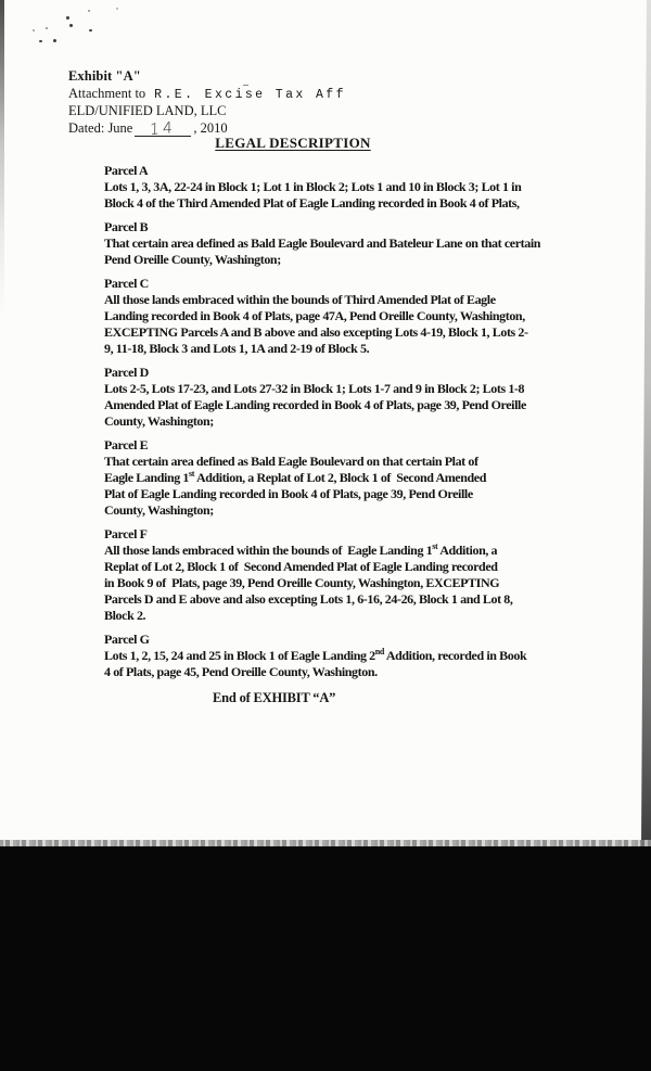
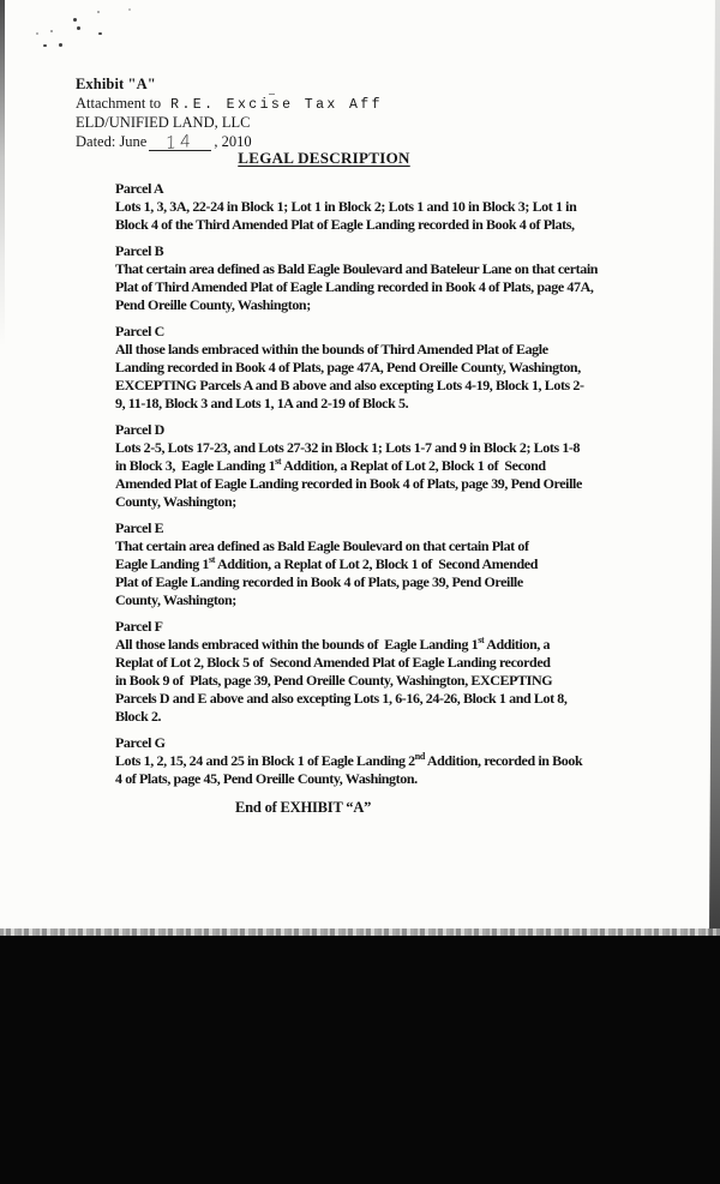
  Exhibit "A"
  Attachment to R.E. Excise Tax Aff
  ELD/UNIFIED LAND, LLC
  LEGAL DESCRIPTION
  Parcel A
  Lots 1, 3, 3A, 22-24 in Block 1; Lot 1 in Block 2; Lots 1 and 10 in Block 3; Lot 1 in
  Block 4 of the Third Amended Plat of Eagle Landing recorded in Book 4 of Plats,
  Parcel B
  That certain area defined as Bald Eagle Boulevard and Bateleur Lane on that certain
+ Plat of Third Amended Plat of Eagle Landing recorded in Book 4 of Plats, page 47A,
  Pend Oreille County, Washington;
  Parcel C
  All those lands embraced within the bounds of Third Amended Plat of Eagle
  Landing recorded in Book 4 of Plats, page 47A, Pend Oreille County, Washington,
  EXCEPTING Parcels A and B above and also excepting Lots 4-19, Block 1, Lots 2-
  9, 11-18, Block 3 and Lots 1, 1A and 2-19 of Block 5.
  Parcel D
  Lots 2-5, Lots 17-23, and Lots 27-32 in Block 1; Lots 1-7 and 9 in Block 2; Lots 1-8
+ in Block 3, Eagle Landing 1st Addition, a Replat of Lot 2, Block 1 of Second
  Amended Plat of Eagle Landing recorded in Book 4 of Plats, page 39, Pend Oreille
  County, Washington;
  Parcel E
  That certain area defined as Bald Eagle Boulevard on that certain Plat of
  Eagle Landing 1st Addition, a Replat of Lot 2, Block 1 of Second Amended
  Plat of Eagle Landing recorded in Book 4 of Plats, page 39, Pend Oreille
  County, Washington;
  Parcel F
  All those lands embraced within the bounds of Eagle Landing 1st Addition, a
- Replat of Lot 2, Block 1 of Second Amended Plat of Eagle Landing recorded
+ Replat of Lot 2, Block 5 of Second Amended Plat of Eagle Landing recorded
  in Book 9 of Plats, page 39, Pend Oreille County, Washington, EXCEPTING
  Parcels D and E above and also excepting Lots 1, 6-16, 24-26, Block 1 and Lot 8,
  Block 2.
  Parcel G
  Lots 1, 2, 15, 24 and 25 in Block 1 of Eagle Landing 2nd Addition, recorded in Book
  4 of Plats, page 45, Pend Oreille County, Washington.
  End of EXHIBIT “A”
